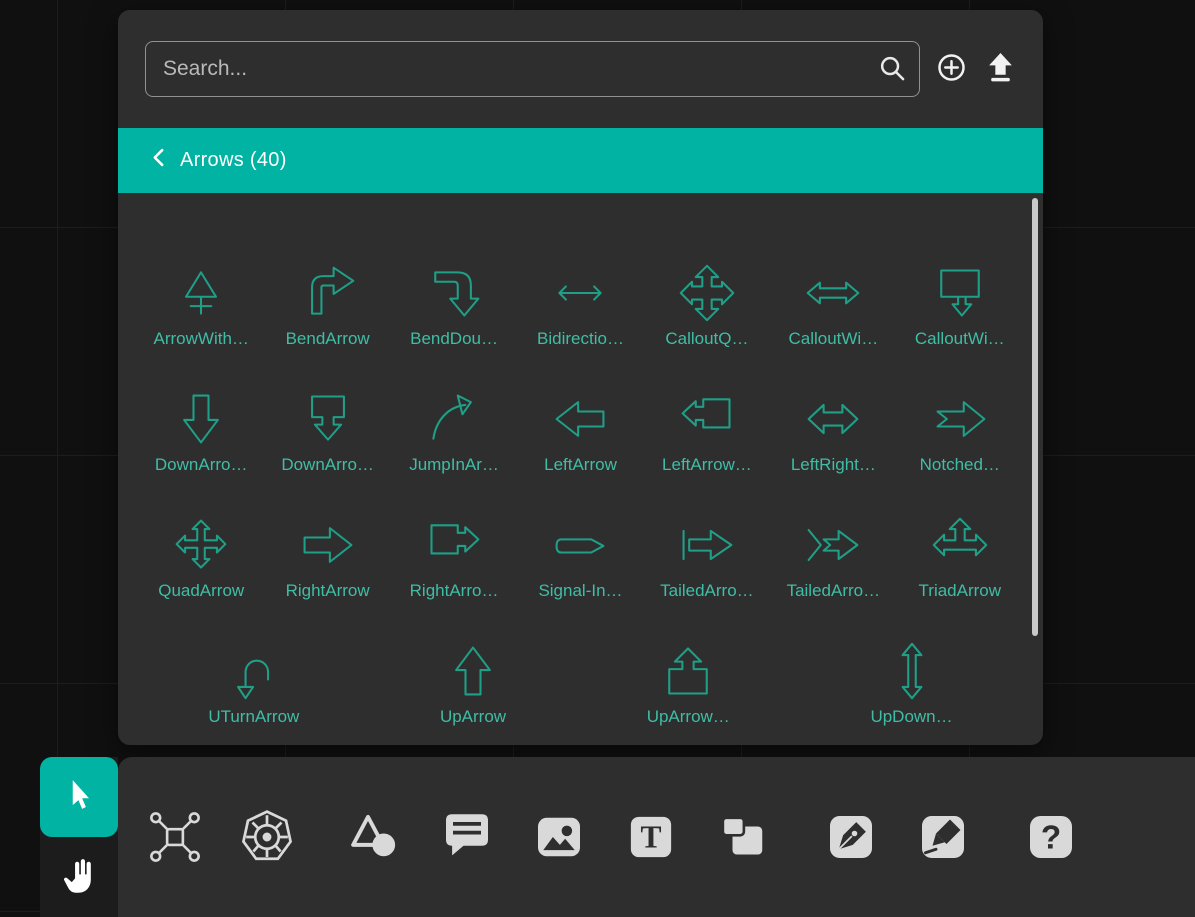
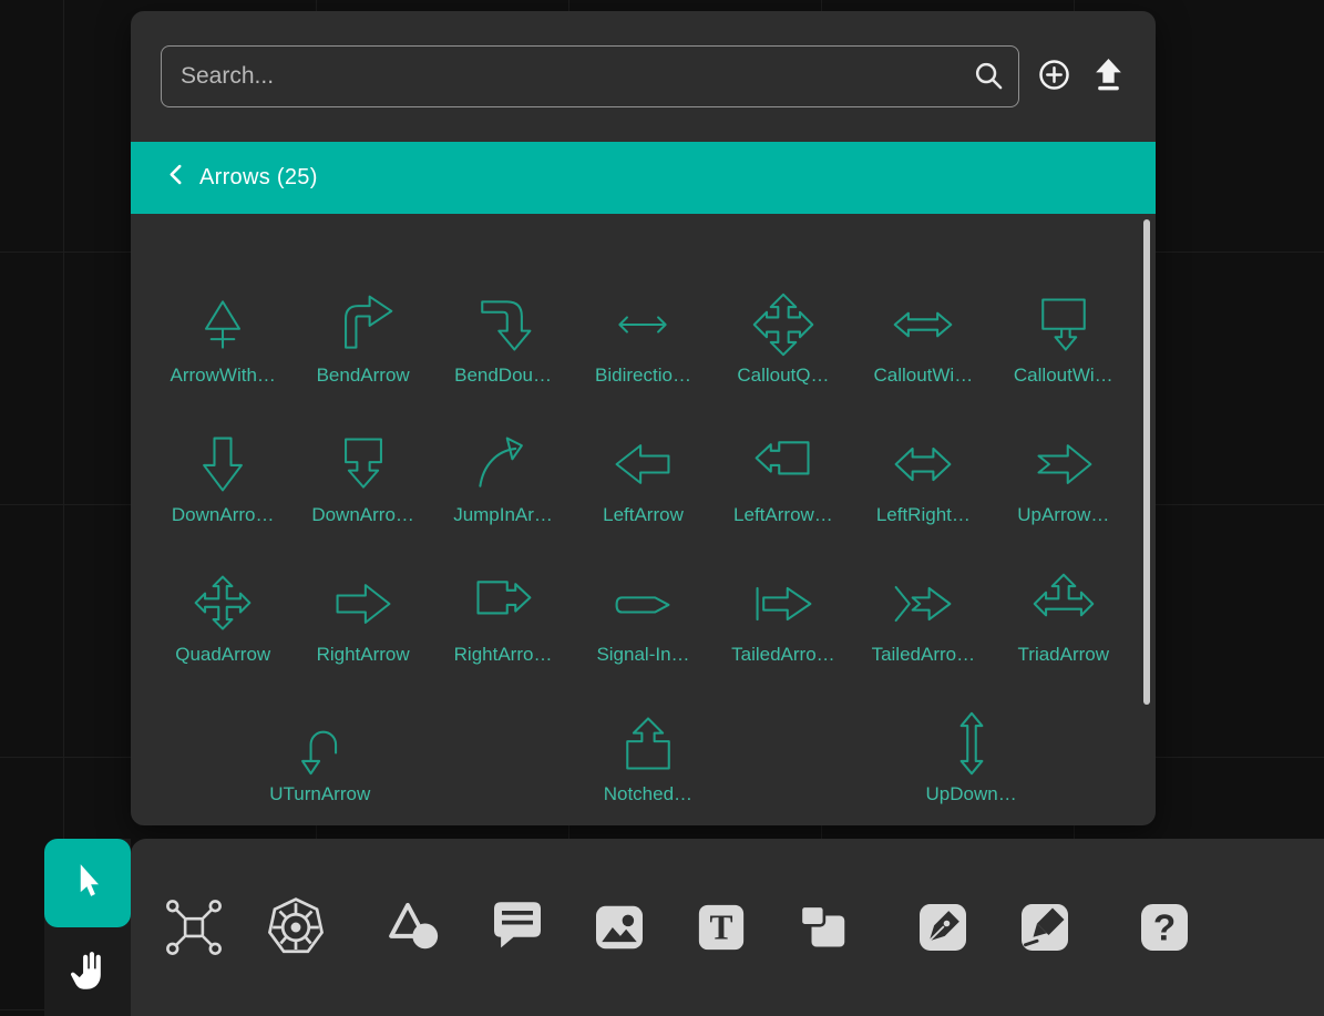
  Search...
- Arrows (40)
+ Arrows (25)
  ArrowWith…
  BendArrow
  BendDou…
  Bidirectio…
  CalloutQ…
  CalloutWi…
  CalloutWi…
  DownArro…
  DownArro…
  JumpInAr…
  LeftArrow
  LeftArrow…
  LeftRight…
- Notched…
+ UpArrow…
  QuadArrow
  RightArrow
  RightArro…
  Signal-In…
  TailedArro…
  TailedArro…
  TriadArrow
  UTurnArrow
- UpArrow
- UpArrow…
+ Notched…
  UpDown…
  T
  ?
